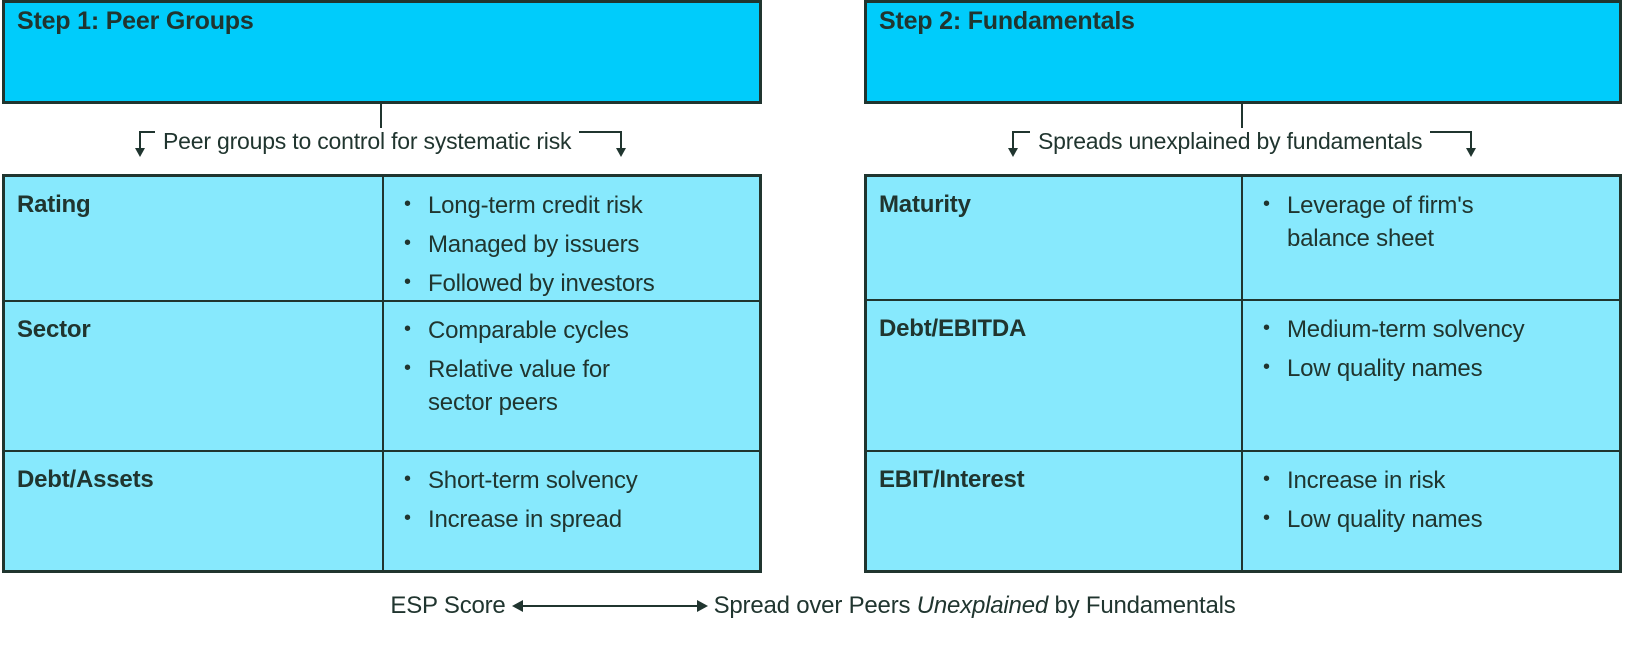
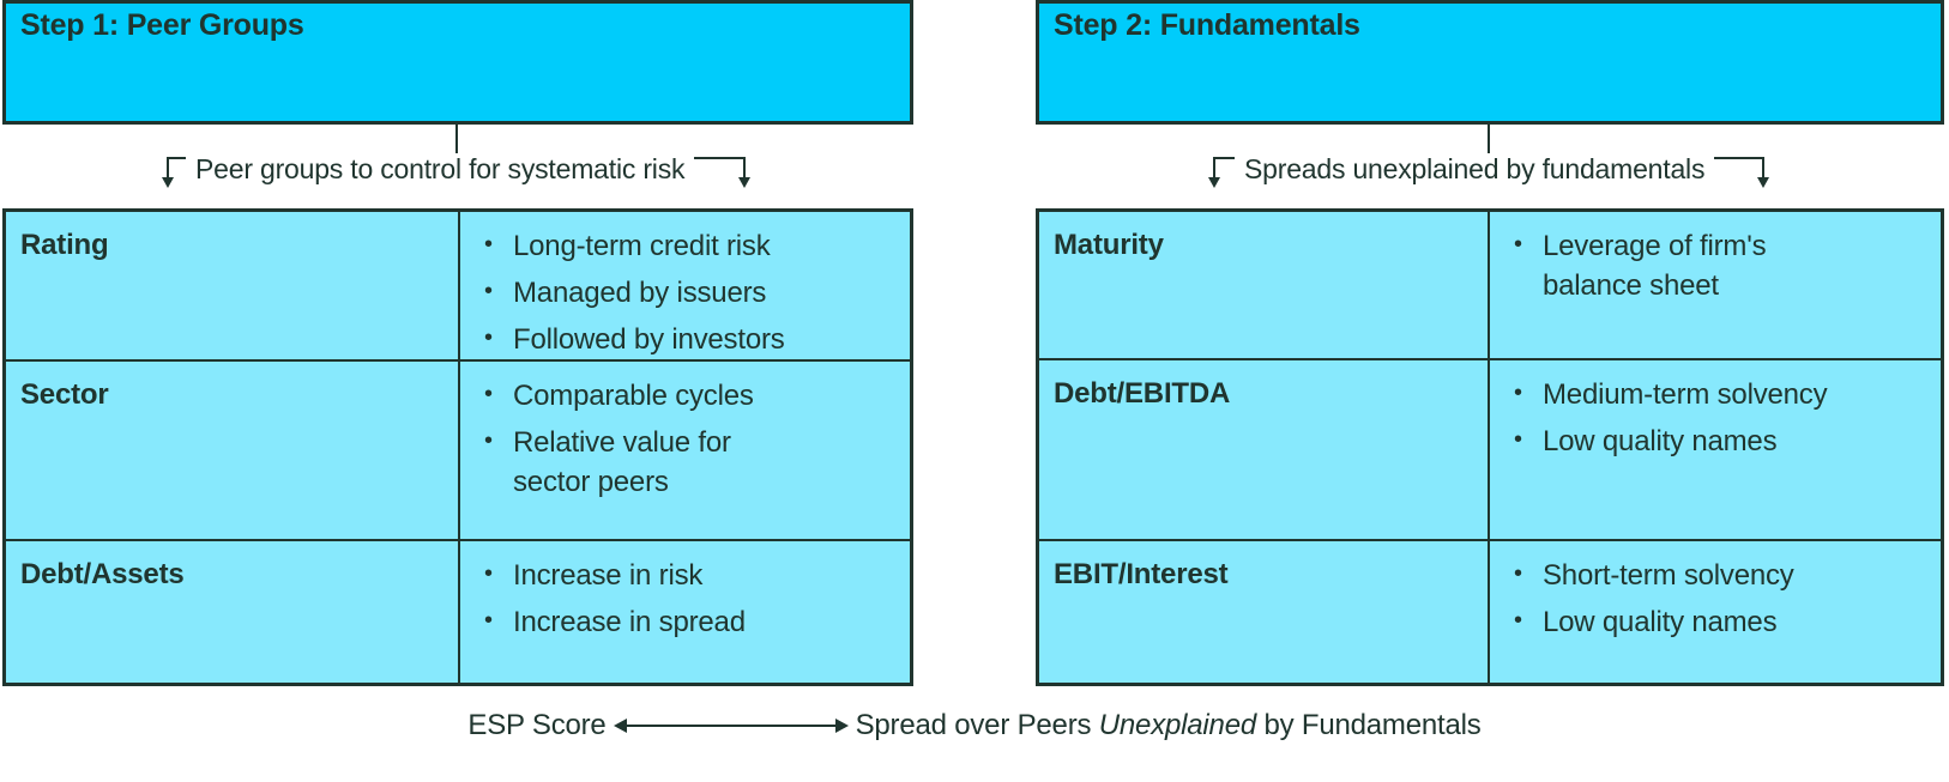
  Step 1: Peer Groups
  Peer groups to control for systematic risk
  Rating
  Long-term credit risk
  Managed by issuers
  Followed by investors
  Sector
  Comparable cycles
  Relative value for sector peers
  Debt/Assets
- Short-term solvency
+ Increase in risk
  Increase in spread
  Step 2: Fundamentals
  Spreads unexplained by fundamentals
  Maturity
  Leverage of firm's balance sheet
  Debt/EBITDA
  Medium-term solvency
  Low quality names
  EBIT/Interest
- Increase in risk
+ Short-term solvency
  Low quality names
  ESP Score
  Spread over Peers Unexplained by Fundamentals
